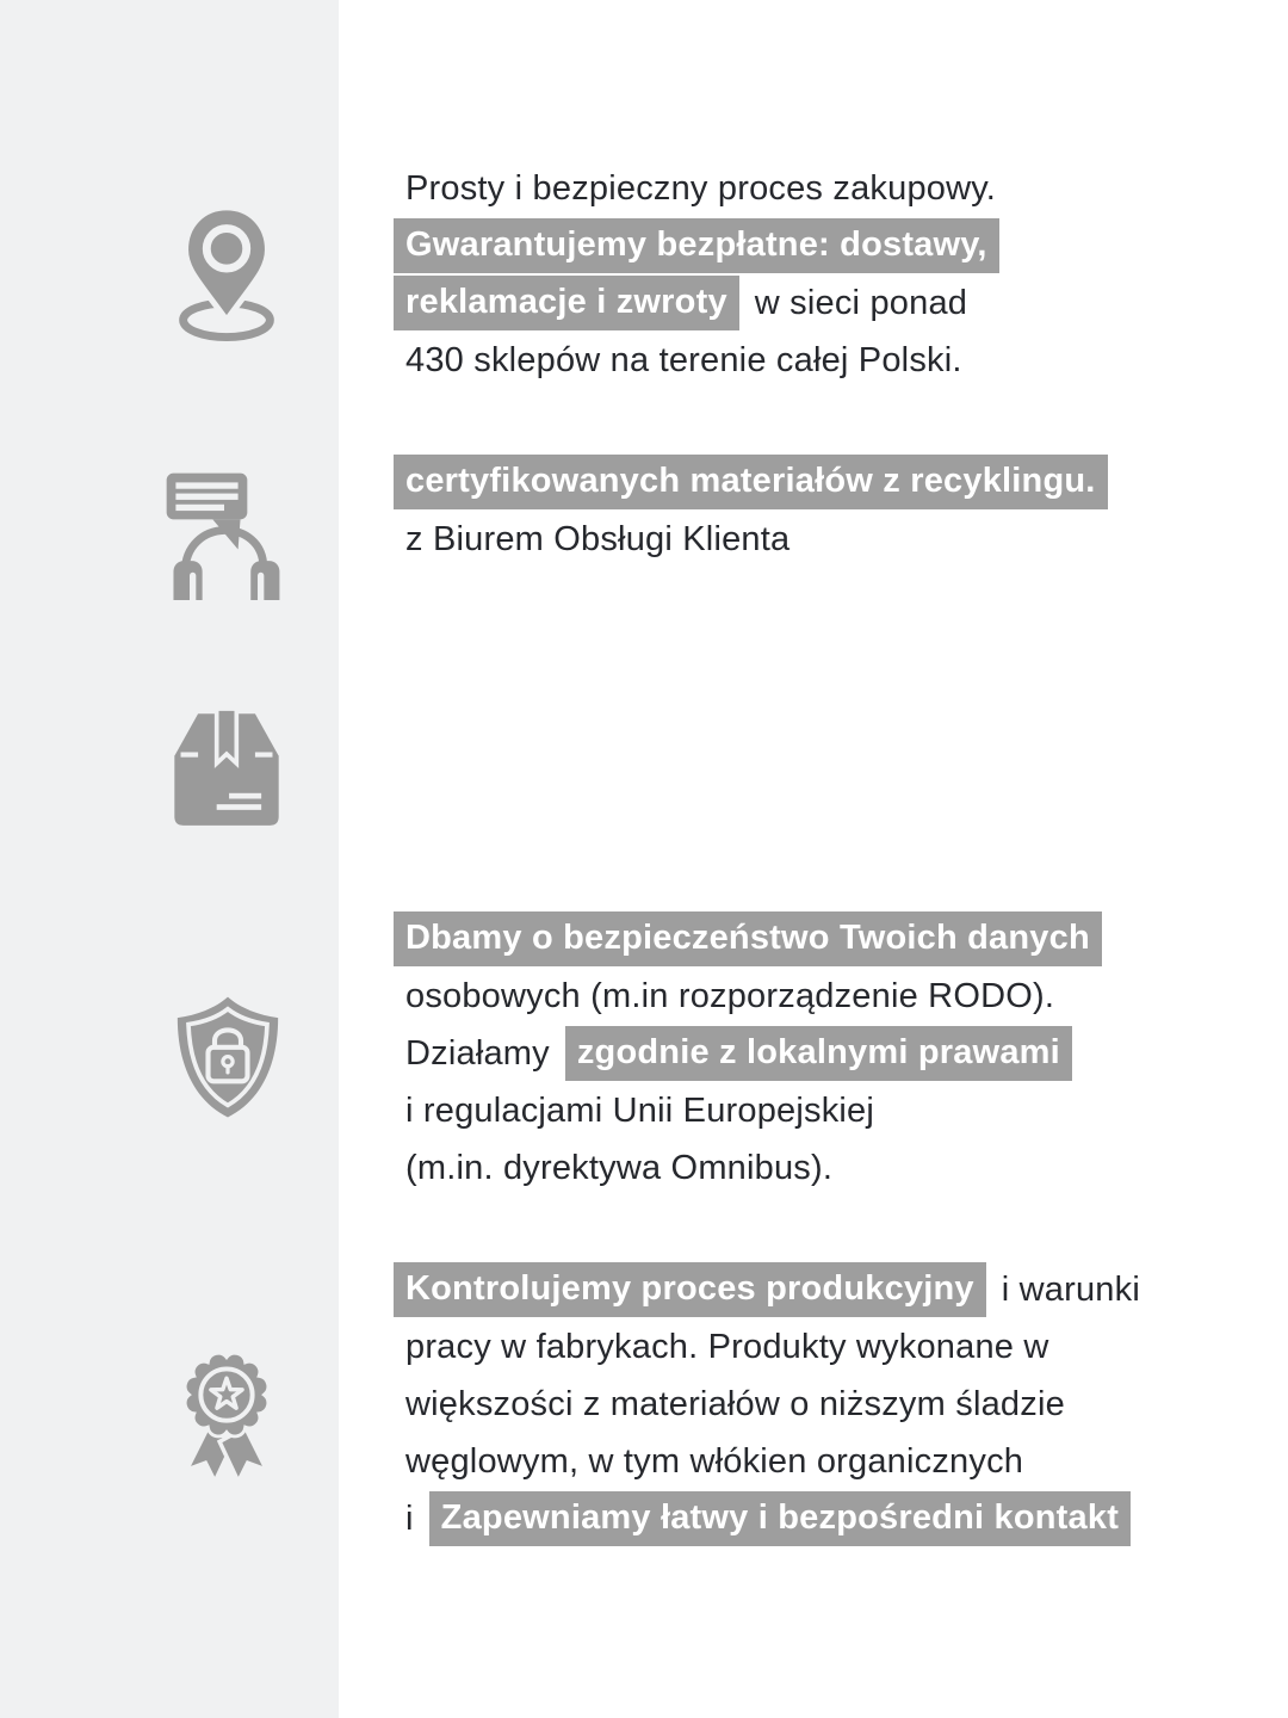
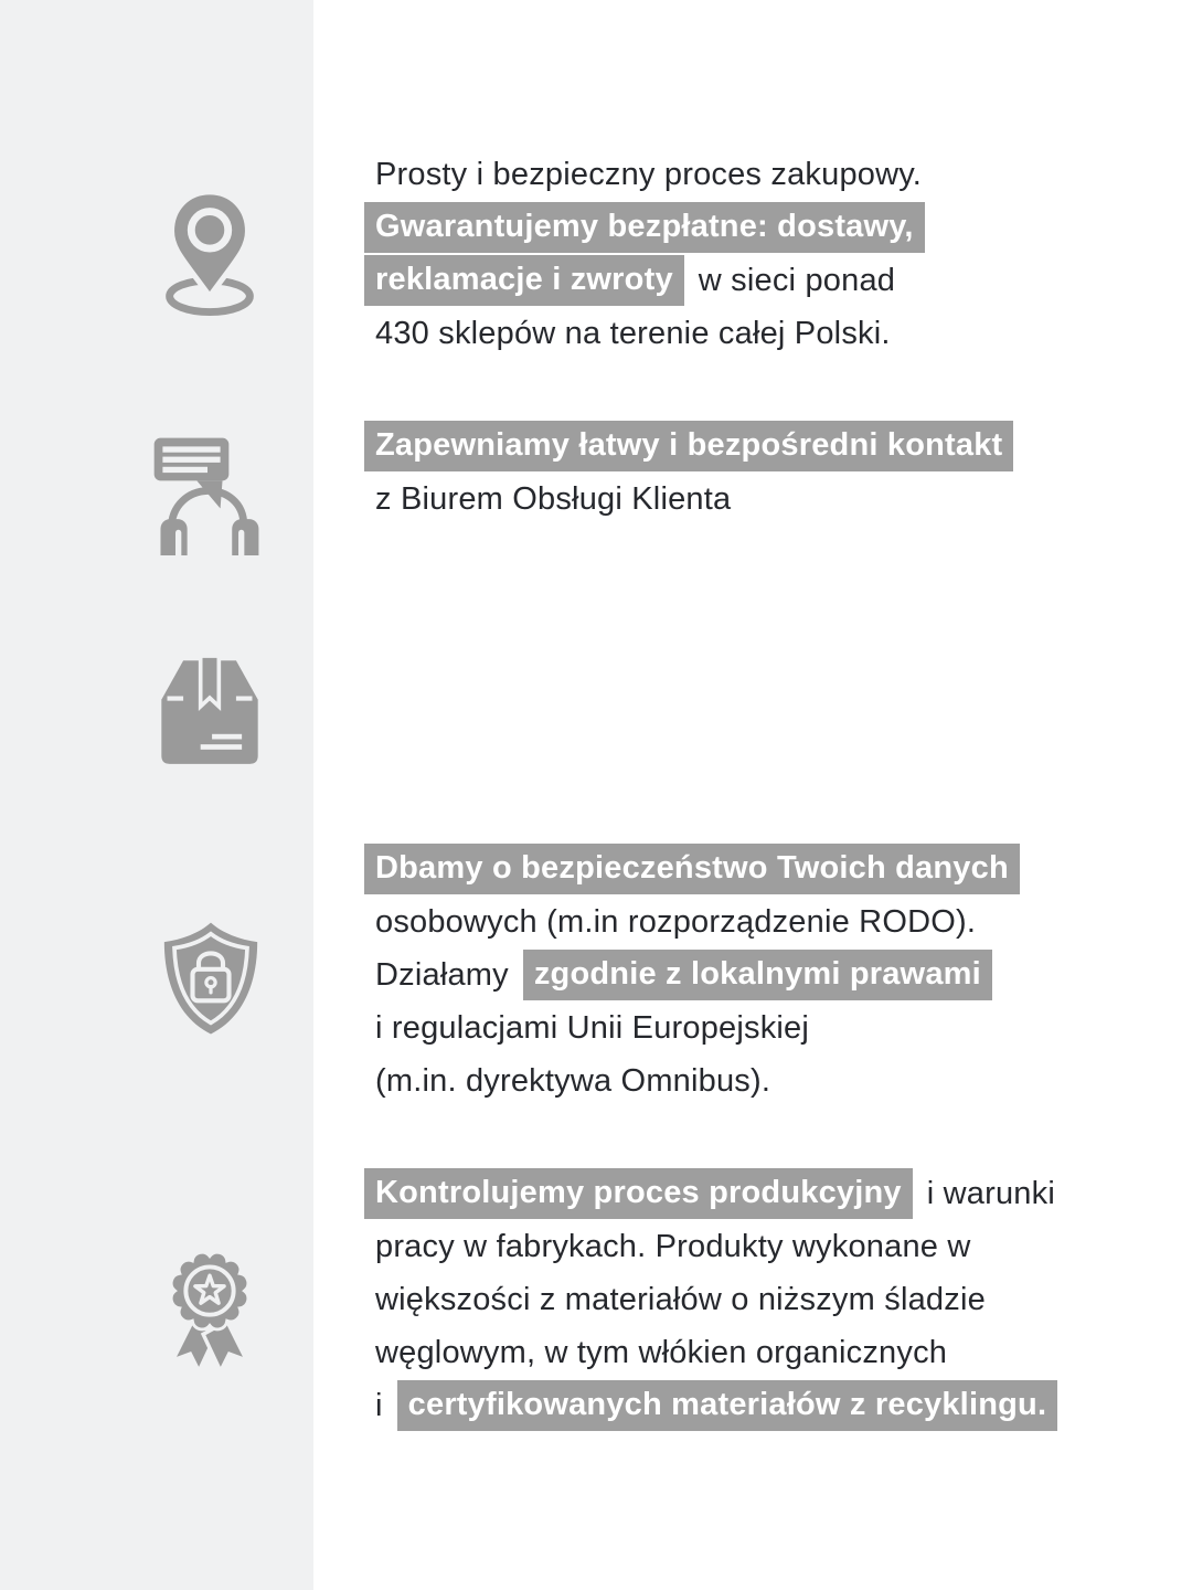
  Prosty i bezpieczny proces zakupowy.
  Gwarantujemy bezpłatne: dostawy,
  reklamacje i zwroty
  w sieci ponad
  430 sklepów na terenie całej Polski.
- certyfikowanych materiałów z recyklingu.
+ Zapewniamy łatwy i bezpośredni kontakt
  z Biurem Obsługi Klienta
  Dbamy o bezpieczeństwo Twoich danych
  osobowych (m.in rozporządzenie RODO).
  Działamy
  zgodnie z lokalnymi prawami
  i regulacjami Unii Europejskiej
  (m.in. dyrektywa Omnibus).
  Kontrolujemy proces produkcyjny
  i warunki
  pracy w fabrykach. Produkty wykonane w
  większości z materiałów o niższym śladzie
  węglowym, w tym włókien organicznych
  i
- Zapewniamy łatwy i bezpośredni kontakt
+ certyfikowanych materiałów z recyklingu.
